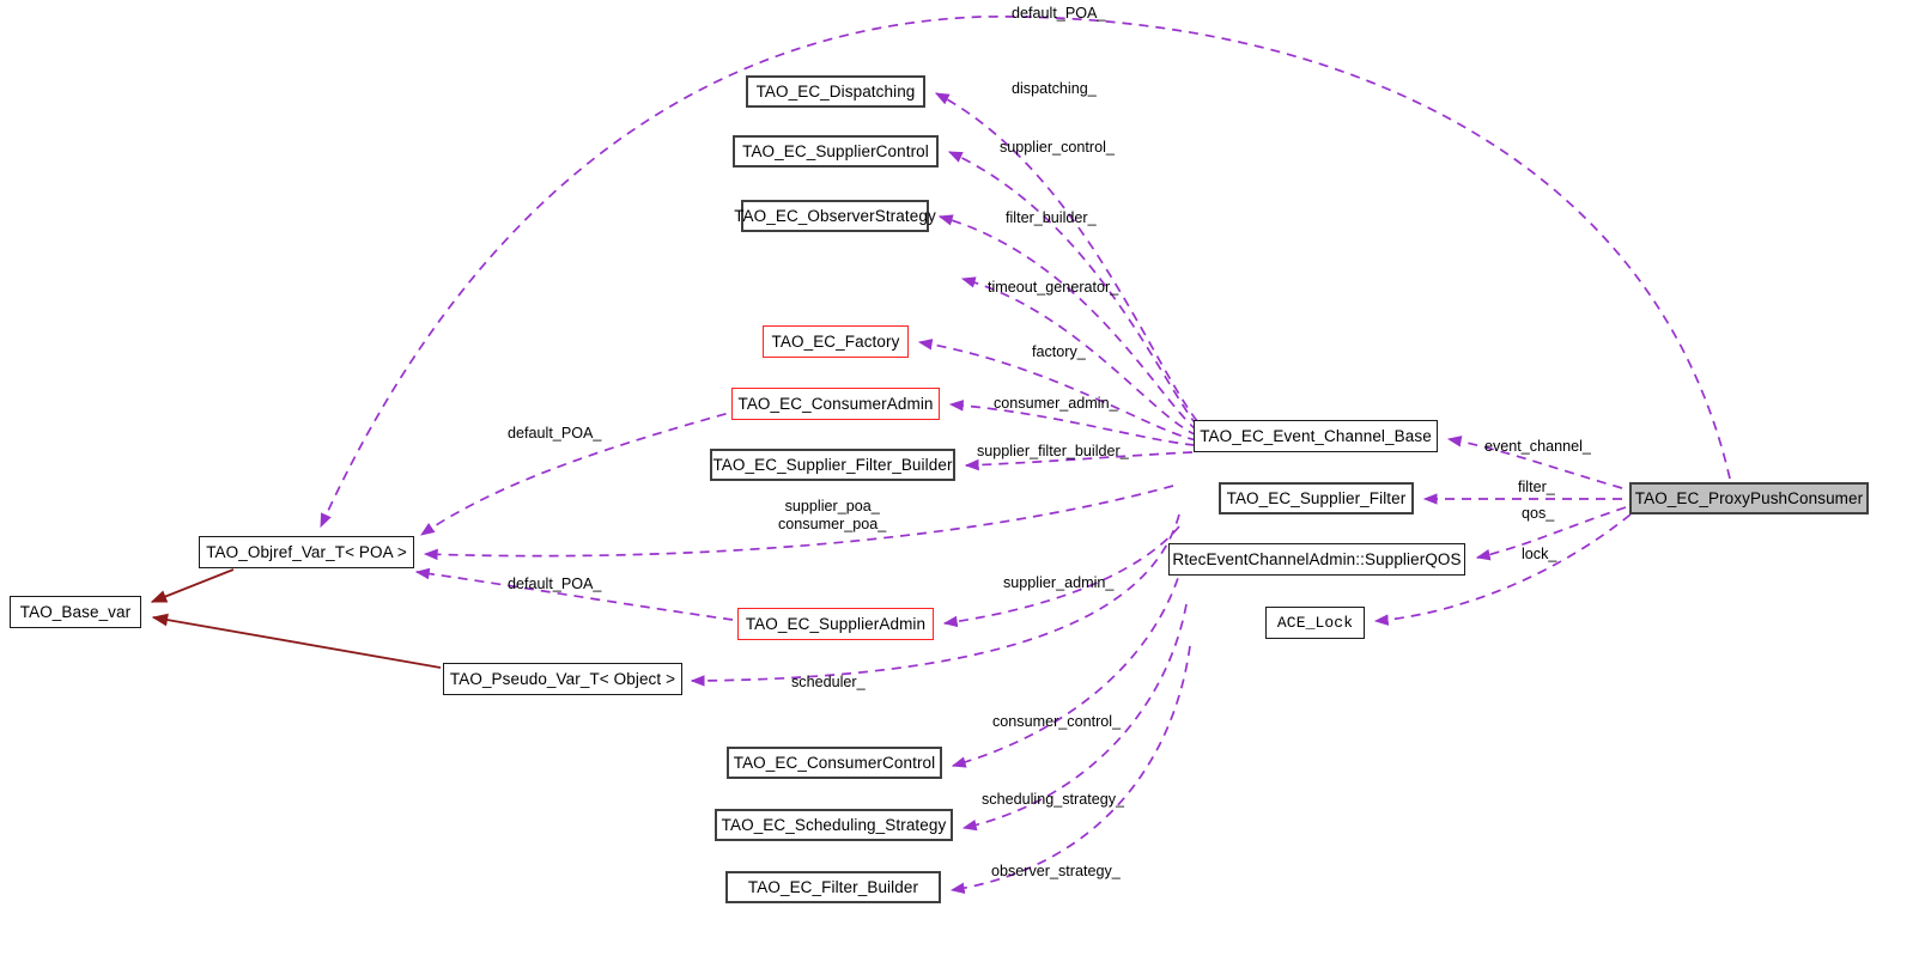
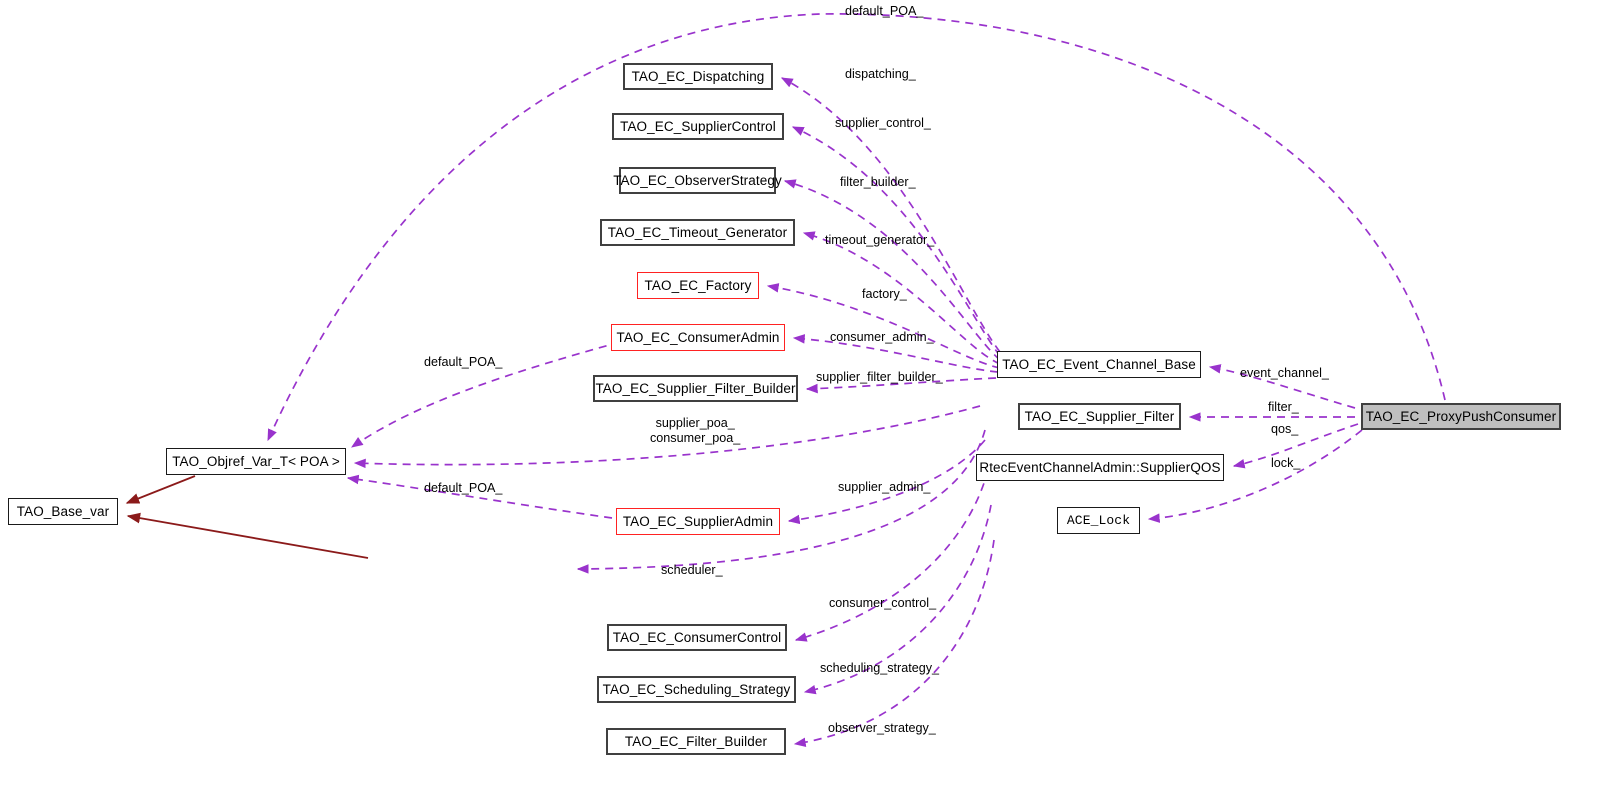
  TAO_EC_Dispatching
  TAO_EC_SupplierControl
  TAO_EC_ObserverStrategy
+ TAO_EC_Timeout_Generator
  TAO_EC_Factory
  TAO_EC_ConsumerAdmin
  TAO_EC_Supplier_Filter_Builder
  TAO_Objref_Var_T< POA >
  TAO_Base_var
  TAO_EC_SupplierAdmin
- TAO_Pseudo_Var_T< Object >
  TAO_EC_ConsumerControl
  TAO_EC_Scheduling_Strategy
  TAO_EC_Filter_Builder
  TAO_EC_Event_Channel_Base
  TAO_EC_Supplier_Filter
  RtecEventChannelAdmin::SupplierQOS
  ACE_Lock
  TAO_EC_ProxyPushConsumer
  default_POA_
  dispatching_
  supplier_control_
  filter_builder_
  timeout_generator_
  factory_
  consumer_admin_
  default_POA_
  supplier_filter_builder_
  event_channel_
  filter_
  supplier_poa_
  consumer_poa_
  qos_
  lock_
  supplier_admin_
  default_POA_
  scheduler_
  consumer_control_
  scheduling_strategy_
  observer_strategy_
